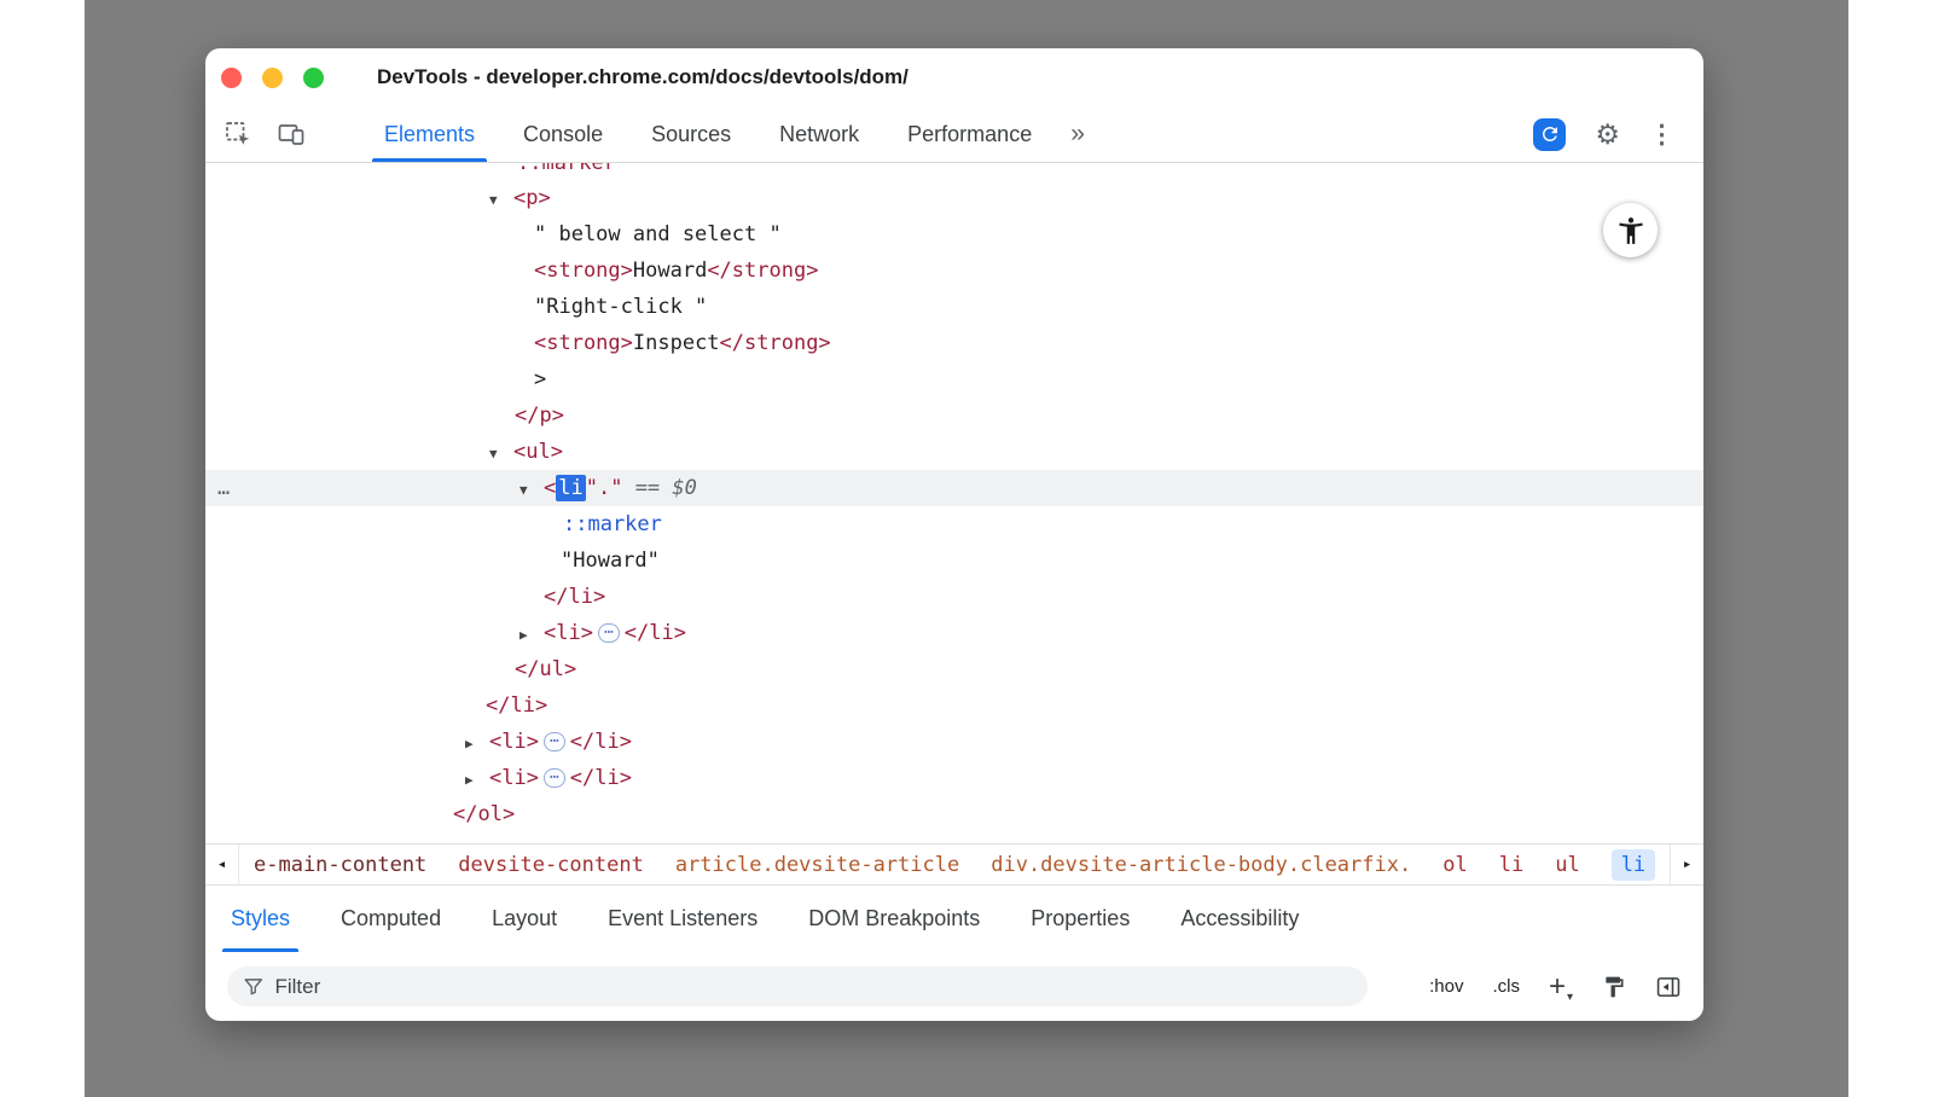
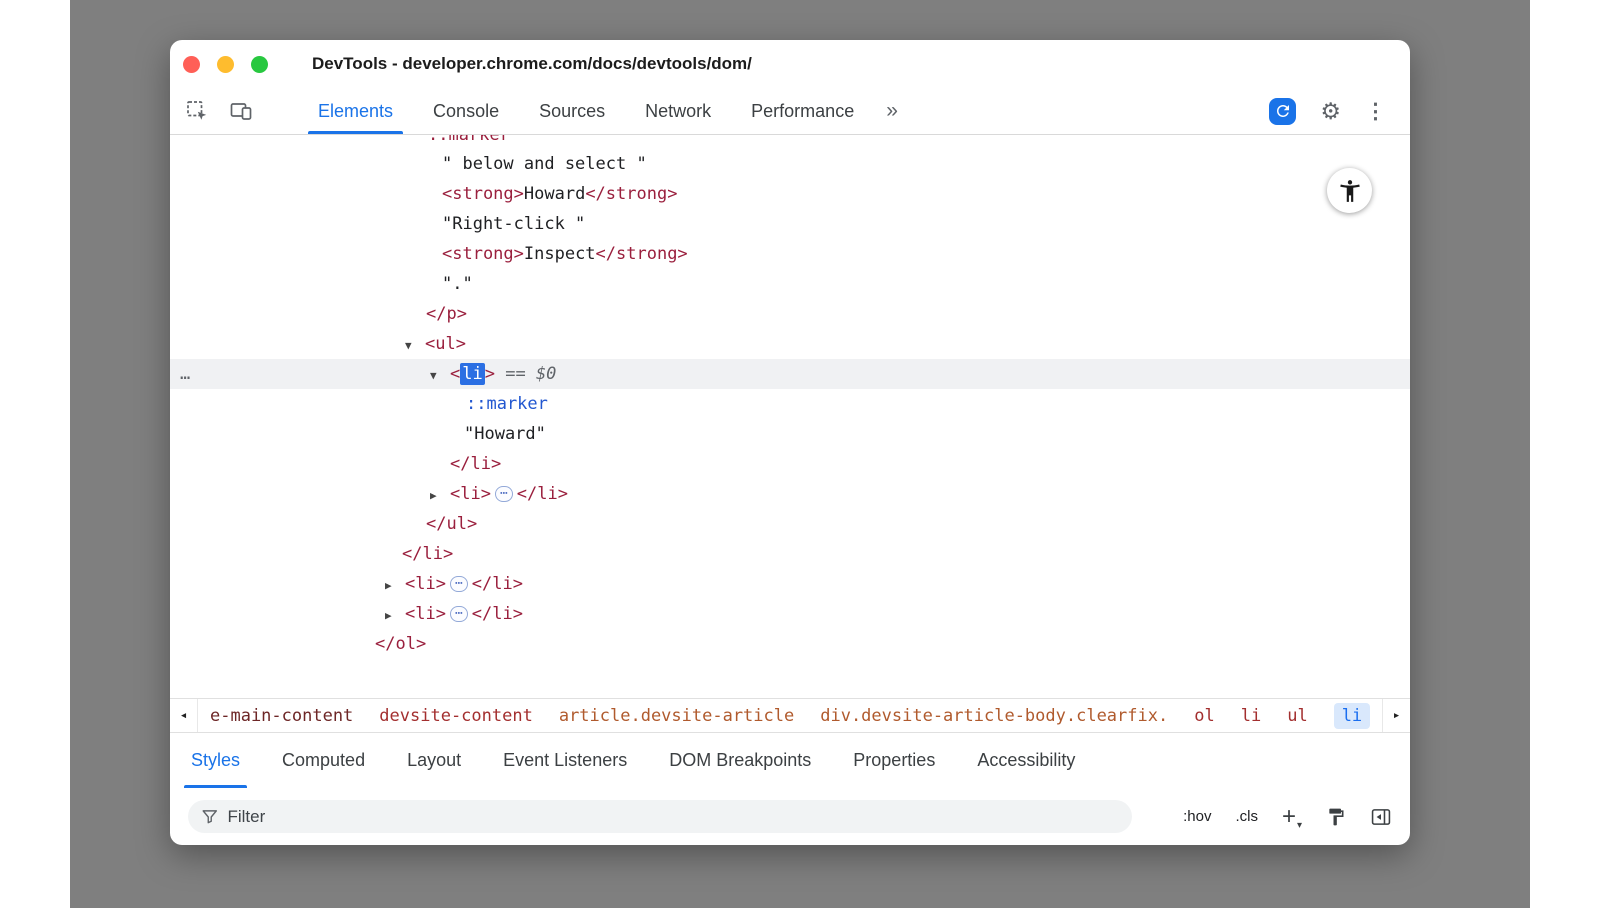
  DevTools - developer.chrome.com/docs/devtools/dom/
  Elements
  Console
  Sources
  Network
  Performance
  »
  ⚙
  ⋮
  ::marker
- ▼ <p>
  " below and select "
  <strong>Howard</strong>
  "Right-click "
  <strong>Inspect</strong>
- >
+ "."
  </p>
  ▼ <ul>
  …
- ▼ <li"." == $0
+ ▼ <li> == $0
  ::marker
  "Howard"
  </li>
  ▶ <li> ⋯ </li>
  </ul>
  </li>
  ▶ <li> ⋯ </li>
  ▶ <li> ⋯ </li>
  </ol>
  ◂
  e-main-content
  devsite-content
  article.devsite-article
  div.devsite-article-body.clearfix.
  ol
  li
  ul
  li
  ▸
  Styles
  Computed
  Layout
  Event Listeners
  DOM Breakpoints
  Properties
  Accessibility
  Filter
  :hov
  .cls
  +
  ▾
